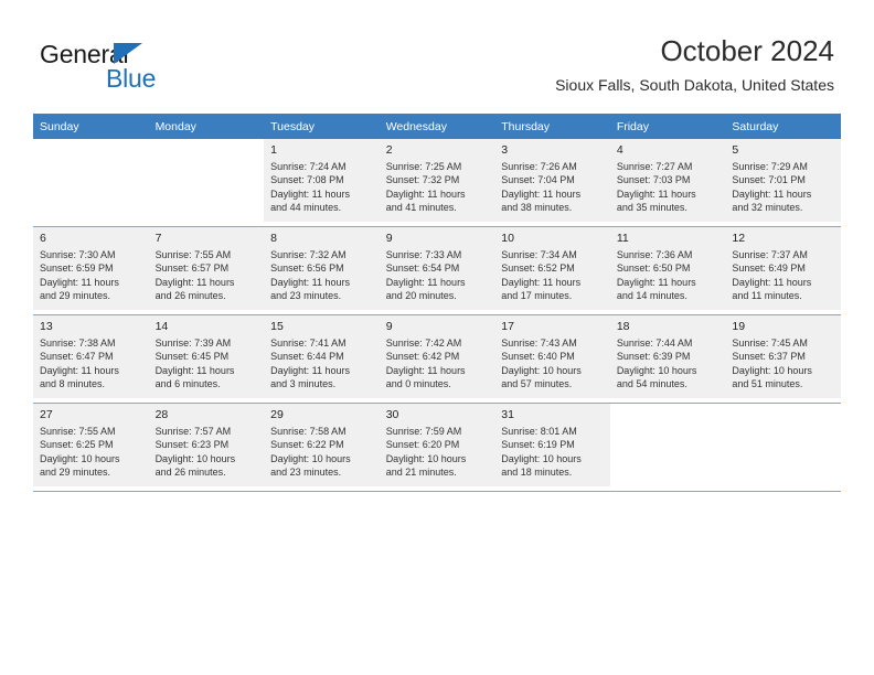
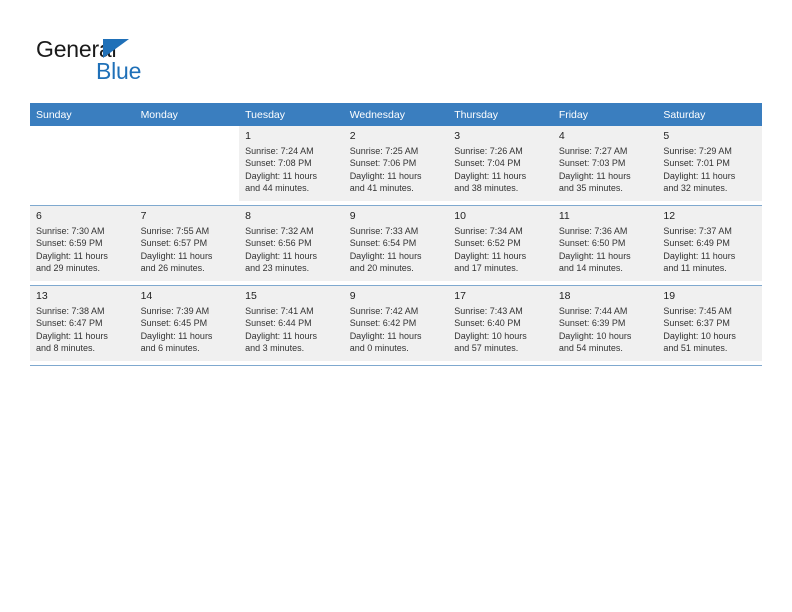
  General
  Blue
- October 2024
- Sioux Falls, South Dakota, United States
  Sunday	Monday	Tuesday	Wednesday	Thursday	Friday	Saturday
- 		1Sunrise: 7:24 AMSunset: 7:08 PMDaylight: 11 hoursand 44 minutes.	2Sunrise: 7:25 AMSunset: 7:32 PMDaylight: 11 hoursand 41 minutes.	3Sunrise: 7:26 AMSunset: 7:04 PMDaylight: 11 hoursand 38 minutes.	4Sunrise: 7:27 AMSunset: 7:03 PMDaylight: 11 hoursand 35 minutes.	5Sunrise: 7:29 AMSunset: 7:01 PMDaylight: 11 hoursand 32 minutes.
+ 		1Sunrise: 7:24 AMSunset: 7:08 PMDaylight: 11 hoursand 44 minutes.	2Sunrise: 7:25 AMSunset: 7:06 PMDaylight: 11 hoursand 41 minutes.	3Sunrise: 7:26 AMSunset: 7:04 PMDaylight: 11 hoursand 38 minutes.	4Sunrise: 7:27 AMSunset: 7:03 PMDaylight: 11 hoursand 35 minutes.	5Sunrise: 7:29 AMSunset: 7:01 PMDaylight: 11 hoursand 32 minutes.
  6Sunrise: 7:30 AMSunset: 6:59 PMDaylight: 11 hoursand 29 minutes.	7Sunrise: 7:55 AMSunset: 6:57 PMDaylight: 11 hoursand 26 minutes.	8Sunrise: 7:32 AMSunset: 6:56 PMDaylight: 11 hoursand 23 minutes.	9Sunrise: 7:33 AMSunset: 6:54 PMDaylight: 11 hoursand 20 minutes.	10Sunrise: 7:34 AMSunset: 6:52 PMDaylight: 11 hoursand 17 minutes.	11Sunrise: 7:36 AMSunset: 6:50 PMDaylight: 11 hoursand 14 minutes.	12Sunrise: 7:37 AMSunset: 6:49 PMDaylight: 11 hoursand 11 minutes.
  13Sunrise: 7:38 AMSunset: 6:47 PMDaylight: 11 hoursand 8 minutes.	14Sunrise: 7:39 AMSunset: 6:45 PMDaylight: 11 hoursand 6 minutes.	15Sunrise: 7:41 AMSunset: 6:44 PMDaylight: 11 hoursand 3 minutes.	9Sunrise: 7:42 AMSunset: 6:42 PMDaylight: 11 hoursand 0 minutes.	17Sunrise: 7:43 AMSunset: 6:40 PMDaylight: 10 hoursand 57 minutes.	18Sunrise: 7:44 AMSunset: 6:39 PMDaylight: 10 hoursand 54 minutes.	19Sunrise: 7:45 AMSunset: 6:37 PMDaylight: 10 hoursand 51 minutes.
- 27Sunrise: 7:55 AMSunset: 6:25 PMDaylight: 10 hoursand 29 minutes.	28Sunrise: 7:57 AMSunset: 6:23 PMDaylight: 10 hoursand 26 minutes.	29Sunrise: 7:58 AMSunset: 6:22 PMDaylight: 10 hoursand 23 minutes.	30Sunrise: 7:59 AMSunset: 6:20 PMDaylight: 10 hoursand 21 minutes.	31Sunrise: 8:01 AMSunset: 6:19 PMDaylight: 10 hoursand 18 minutes.
